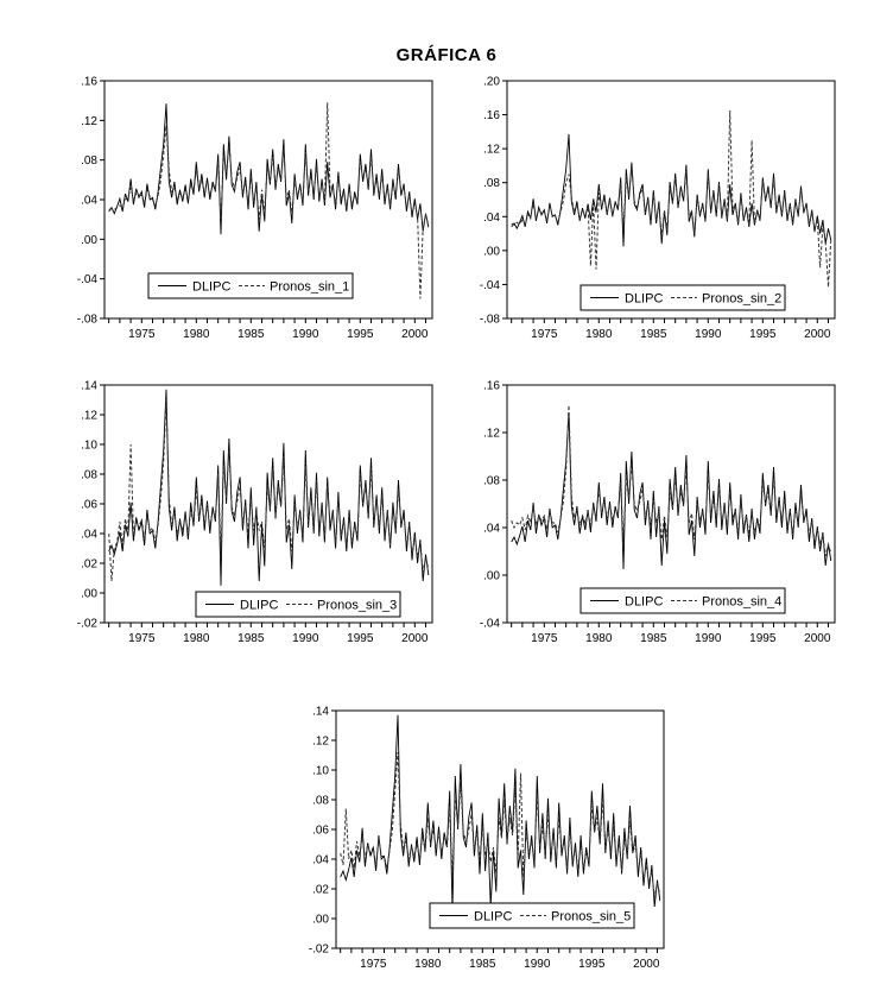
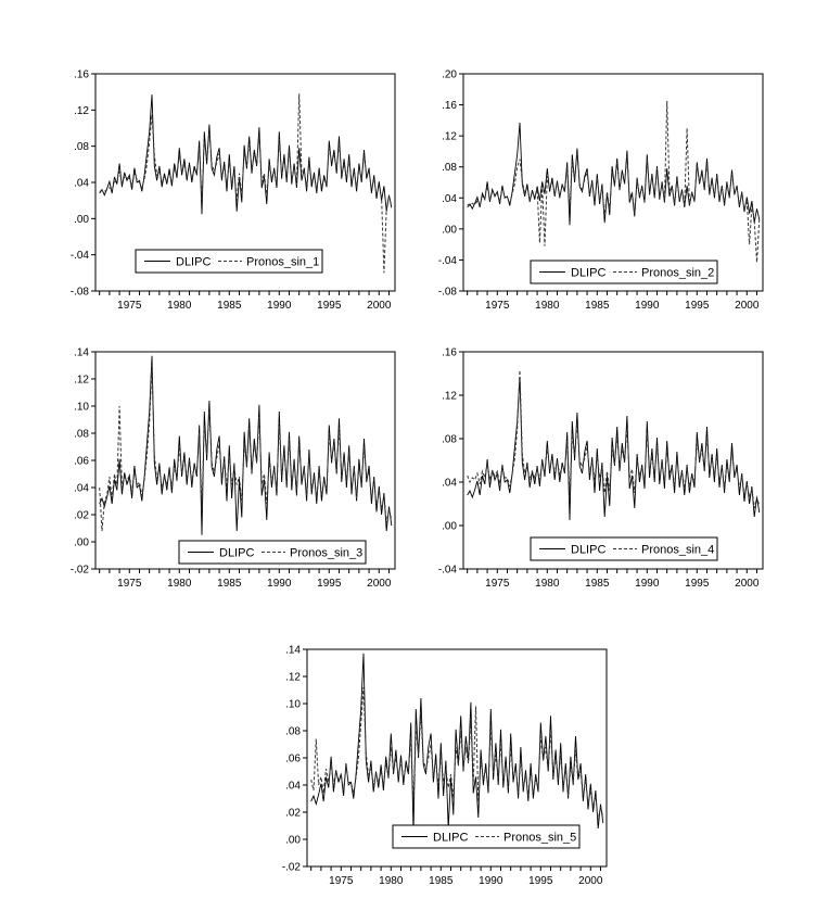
- GRÁFICA 6
  .16
  .12
  .08
  .04
  .00
  -.04
  -.08
  1975
  1980
  1985
  1990
  1995
  2000
  DLIPC
  Pronos_sin_1
  .20
  .16
  .12
  .08
  .04
  .00
  -.04
  -.08
  1975
  1980
  1985
  1990
  1995
  2000
  DLIPC
  Pronos_sin_2
  .14
  .12
  .10
  .08
  .06
  .04
  .02
  .00
  -.02
  1975
  1980
  1985
  1990
  1995
  2000
  DLIPC
  Pronos_sin_3
  .16
  .12
  .08
  .04
  .00
  -.04
  1975
  1980
  1985
  1990
  1995
  2000
  DLIPC
  Pronos_sin_4
  .14
  .12
  .10
  .08
  .06
  .04
  .02
  .00
  -.02
  1975
  1980
  1985
  1990
  1995
  2000
  DLIPC
  Pronos_sin_5
